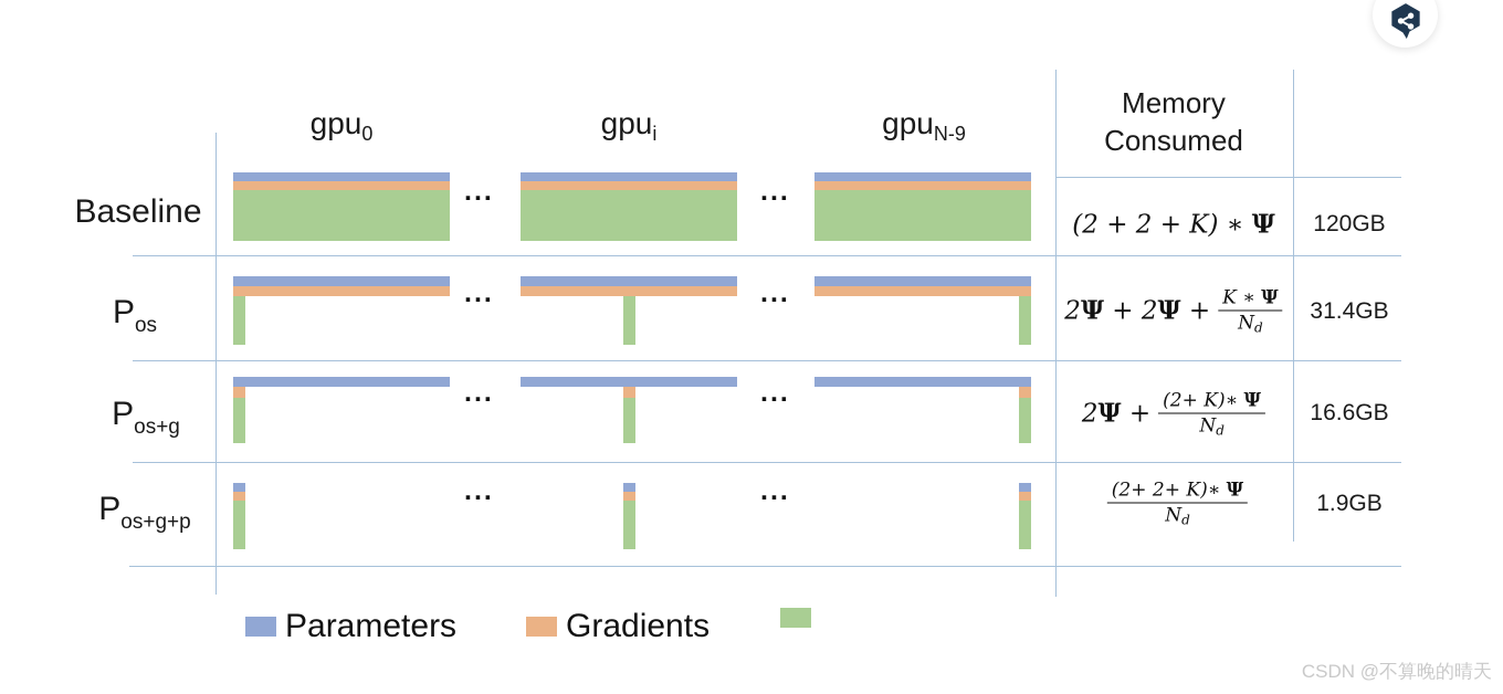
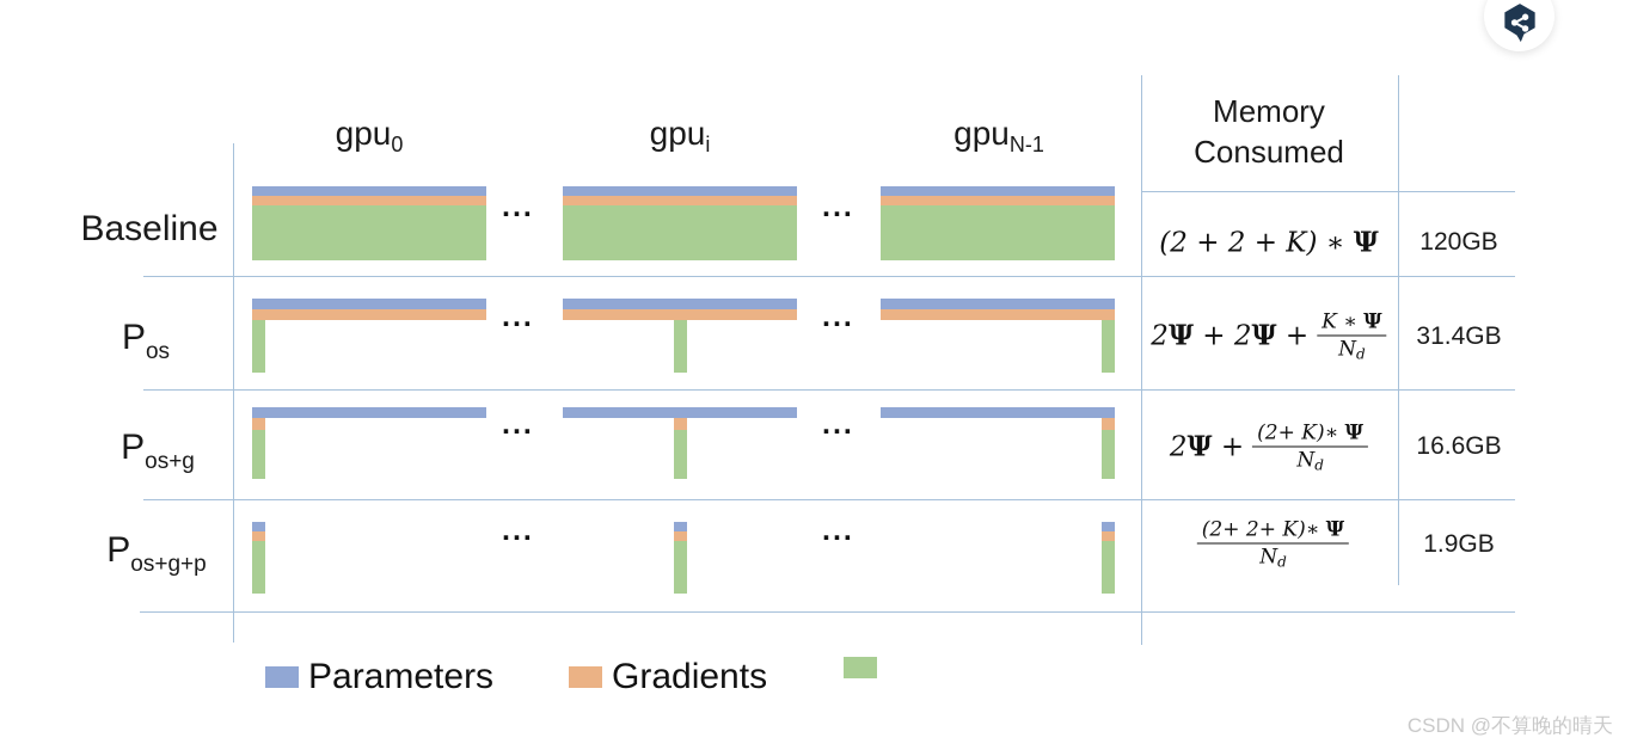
  gpu0
  gpui
- gpuN-9
+ gpuN-1
  Baseline
  Pos
  Pos+g
  Pos+g+p
  ...
  ...
  ...
  ...
  ...
  ...
  ...
  ...
  Memory
  Consumed
  (2 + 2 + K) ∗ Ψ
  2Ψ + 2Ψ +
  K ∗ Ψ
  Nd
  2Ψ +
  (2+ K)∗ Ψ
  Nd
  (2+ 2+ K)∗ Ψ
  Nd
  120GB
  31.4GB
  16.6GB
  1.9GB
  Parameters
  Gradients
  CSDN @不算晚的晴天
